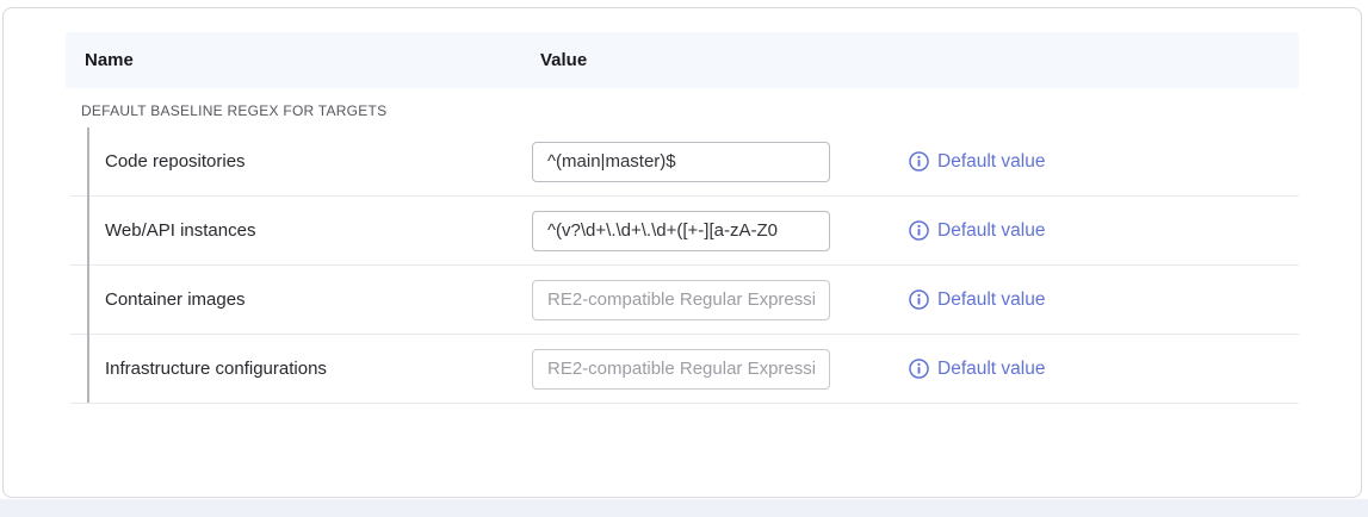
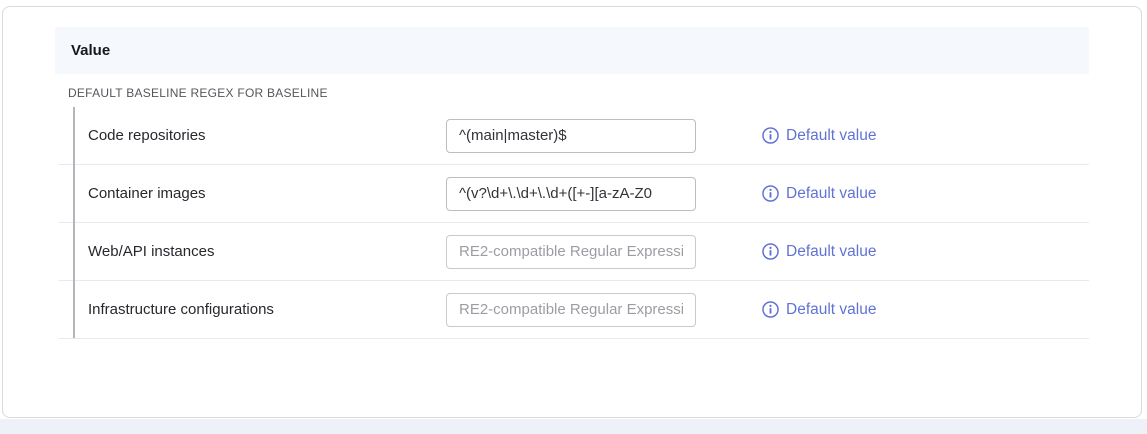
- Name
  Value
- DEFAULT BASELINE REGEX FOR TARGETS
+ DEFAULT BASELINE REGEX FOR BASELINE
  Code repositories
  ^(main|master)$
  Default value
- Web/API instances
+ Container images
  ^(v?\d+\.\d+\.\d+([+-][a-zA-Z0
  Default value
- Container images
+ Web/API instances
  RE2-compatible Regular Expressi
  Default value
  Infrastructure configurations
  RE2-compatible Regular Expressi
  Default value
